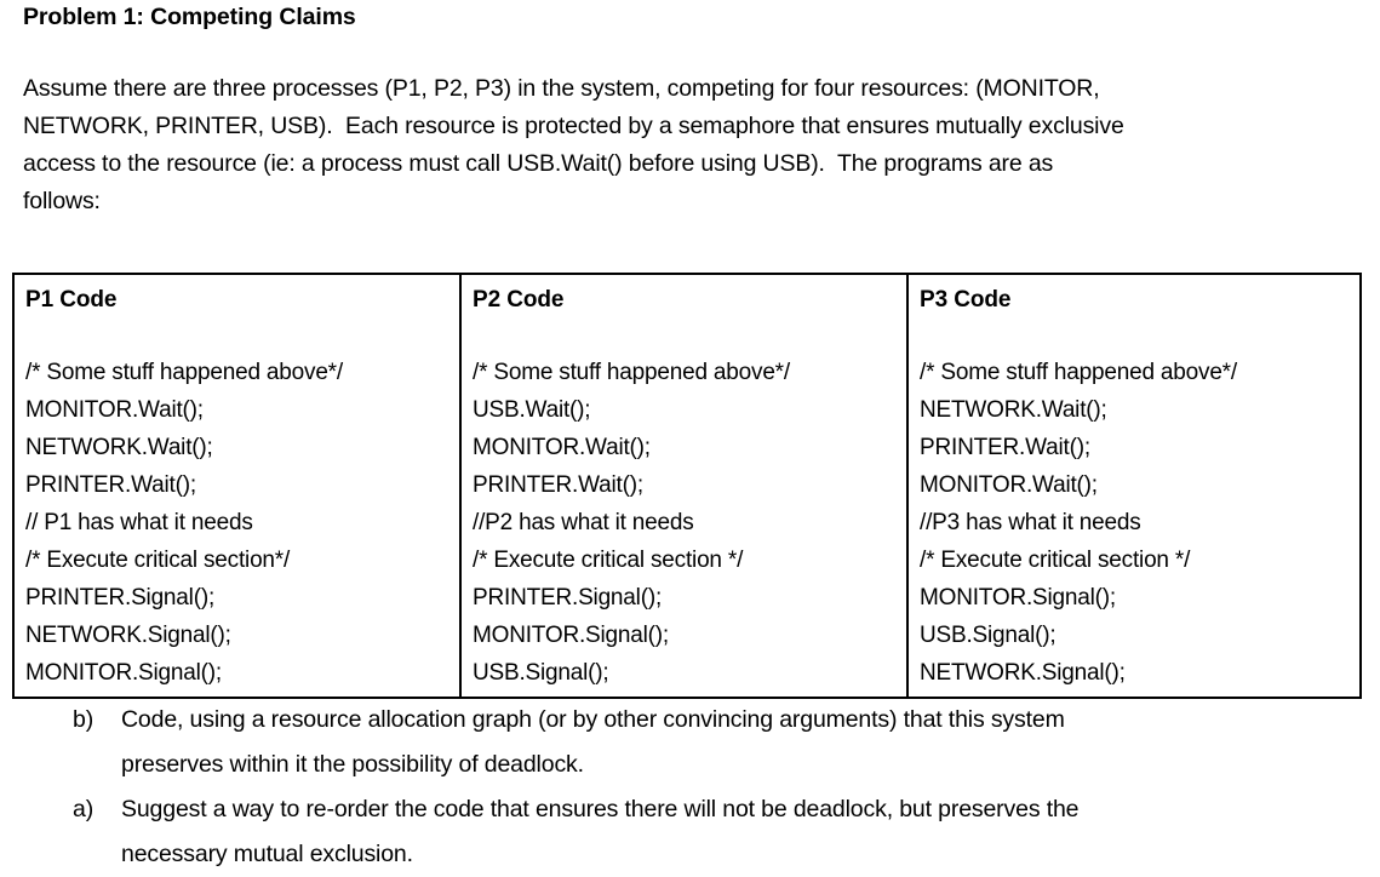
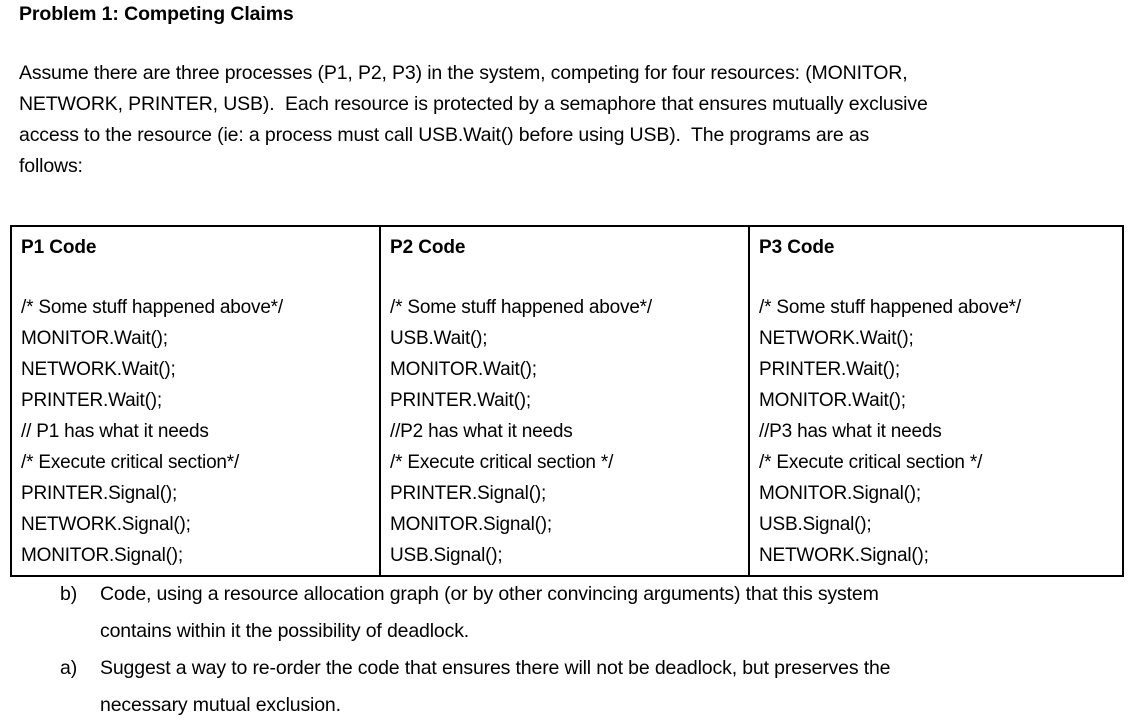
  Problem 1: Competing Claims
  Assume there are three processes (P1, P2, P3) in the system, competing for four resources: (MONITOR,
  NETWORK, PRINTER, USB). Each resource is protected by a semaphore that ensures mutually exclusive
  access to the resource (ie: a process must call USB.Wait() before using USB). The programs are as
  follows:
  P1 Code /* Some stuff happened above*/ MONITOR.Wait(); NETWORK.Wait(); PRINTER.Wait(); // P1 has what it needs /* Execute critical section*/ PRINTER.Signal(); NETWORK.Signal(); MONITOR.Signal();	P2 Code /* Some stuff happened above*/ USB.Wait(); MONITOR.Wait(); PRINTER.Wait(); //P2 has what it needs /* Execute critical section */ PRINTER.Signal(); MONITOR.Signal(); USB.Signal();	P3 Code /* Some stuff happened above*/ NETWORK.Wait(); PRINTER.Wait(); MONITOR.Wait(); //P3 has what it needs /* Execute critical section */ MONITOR.Signal(); USB.Signal(); NETWORK.Signal();
  b)
  Code, using a resource allocation graph (or by other convincing arguments) that this system
- preserves within it the possibility of deadlock.
+ contains within it the possibility of deadlock.
  a)
  Suggest a way to re-order the code that ensures there will not be deadlock, but preserves the
  necessary mutual exclusion.
